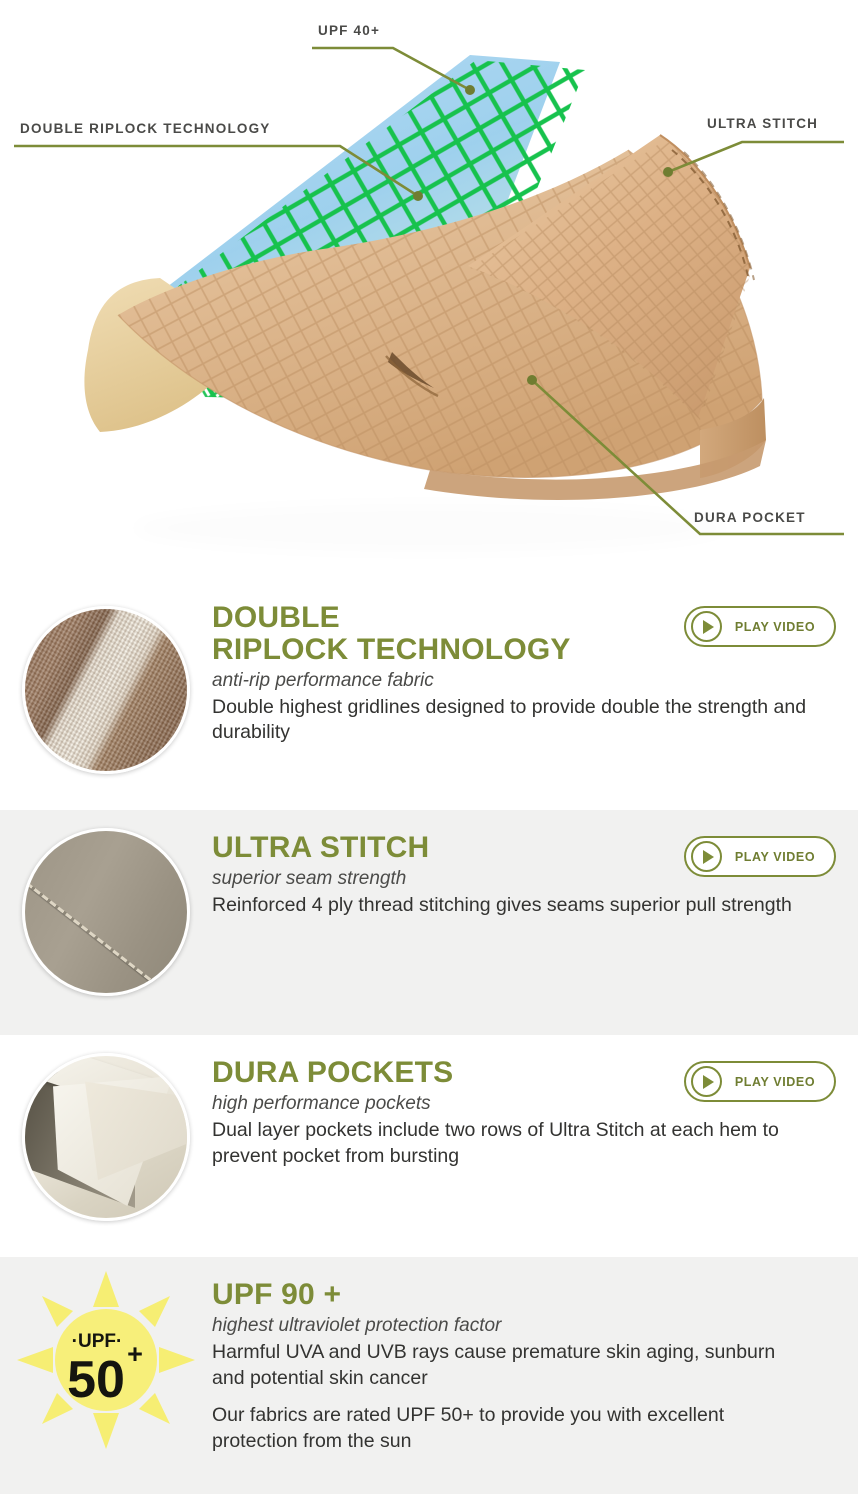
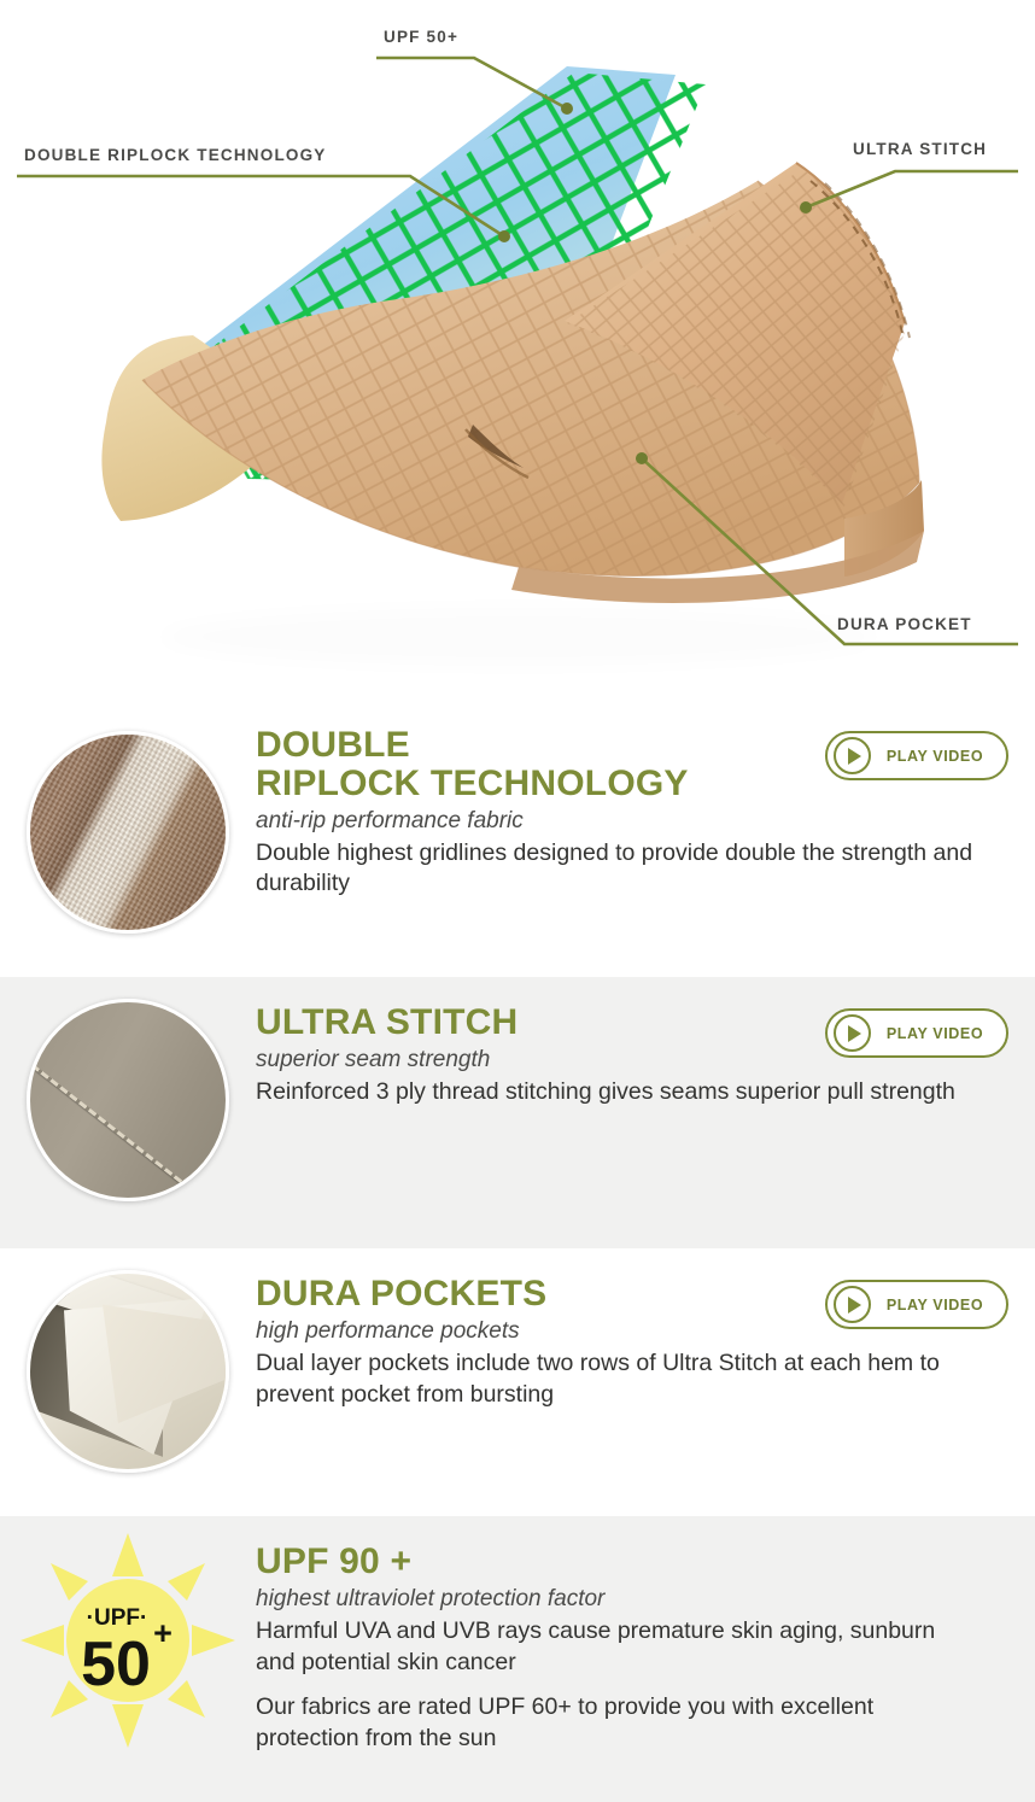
- UPF 40+
+ UPF 50+
  DOUBLE RIPLOCK TECHNOLOGY
  ULTRA STITCH
  DURA POCKET
  DOUBLE
  RIPLOCK TECHNOLOGY
  anti-rip performance fabric
  Double highest gridlines designed to provide double the strength and durability
  PLAY VIDEO
  ULTRA STITCH
  superior seam strength
- Reinforced 4 ply thread stitching gives seams superior pull strength
+ Reinforced 3 ply thread stitching gives seams superior pull strength
  PLAY VIDEO
  DURA POCKETS
  high performance pockets
  Dual layer pockets include two rows of Ultra Stitch at each hem to prevent pocket from bursting
  PLAY VIDEO
  ·UPF·
  50
  +
  UPF 90 +
  highest ultraviolet protection factor
  Harmful UVA and UVB rays cause premature skin aging, sunburn and potential skin cancer
- Our fabrics are rated UPF 50+ to provide you with excellent protection from the sun
+ Our fabrics are rated UPF 60+ to provide you with excellent protection from the sun
